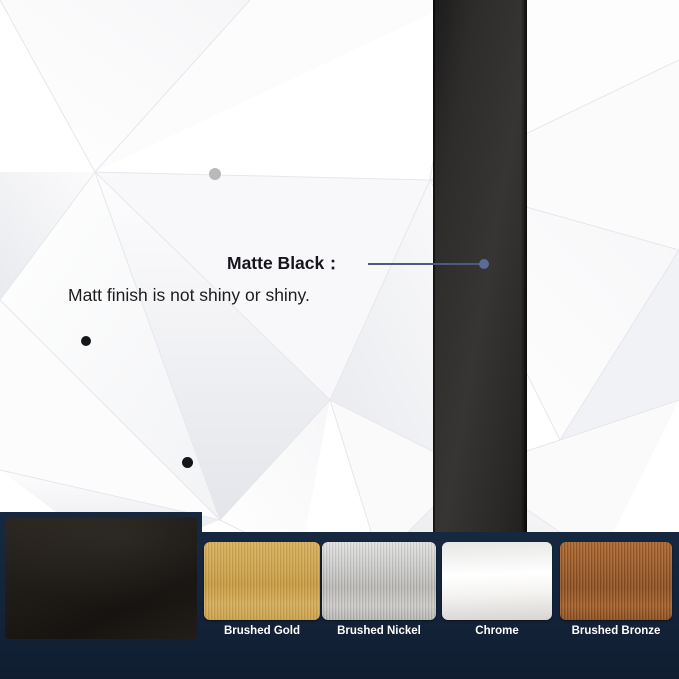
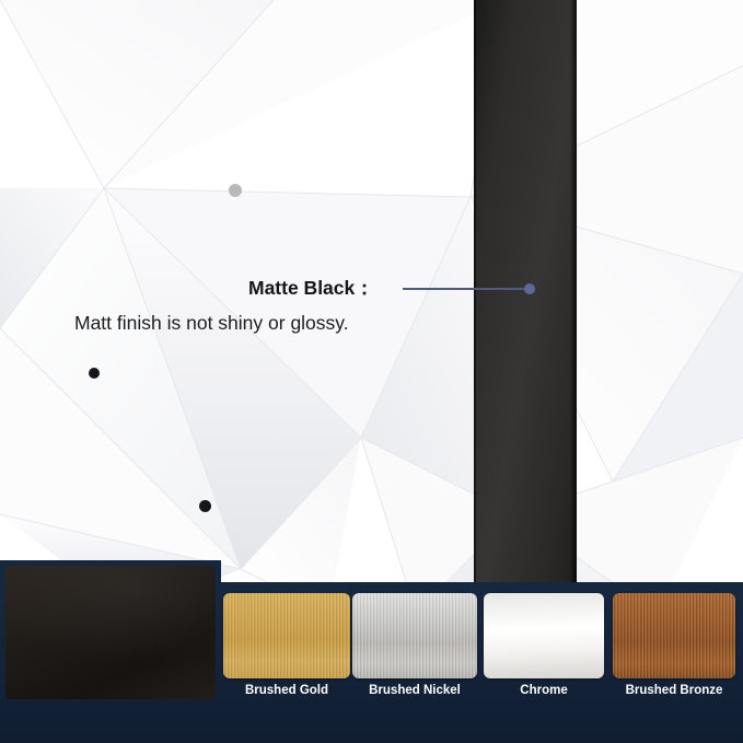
  Matte Black：
- Matt finish is not shiny or shiny.
+ Matt finish is not shiny or glossy.
  Brushed Gold
  Brushed Nickel
  Chrome
  Brushed Bronze
